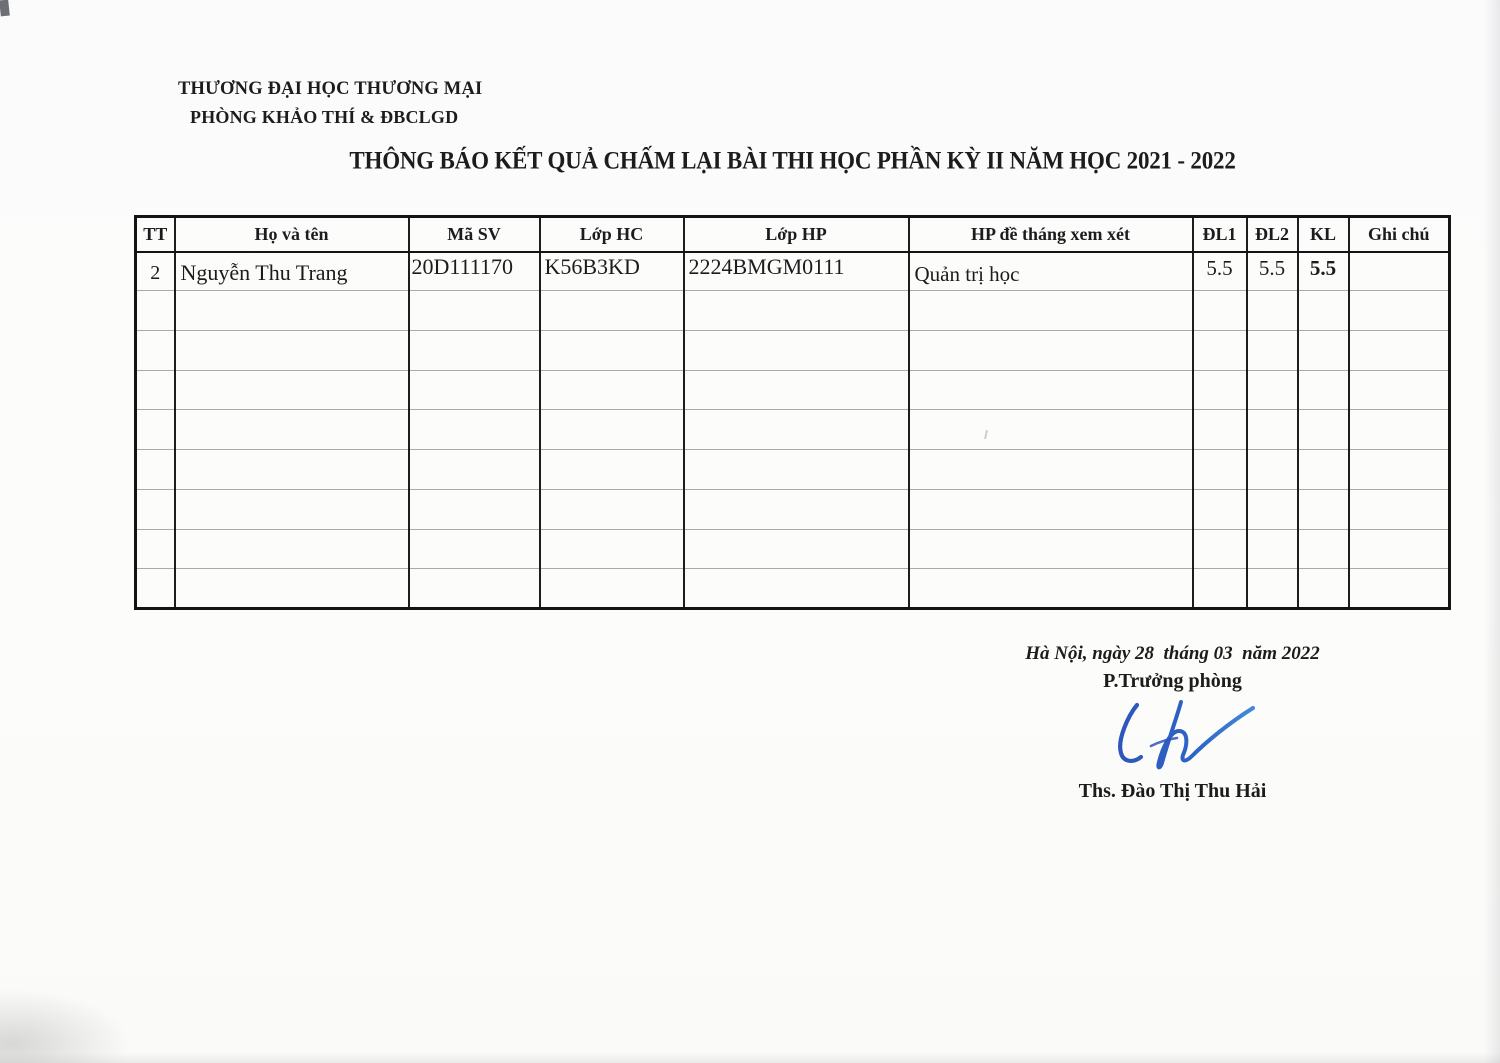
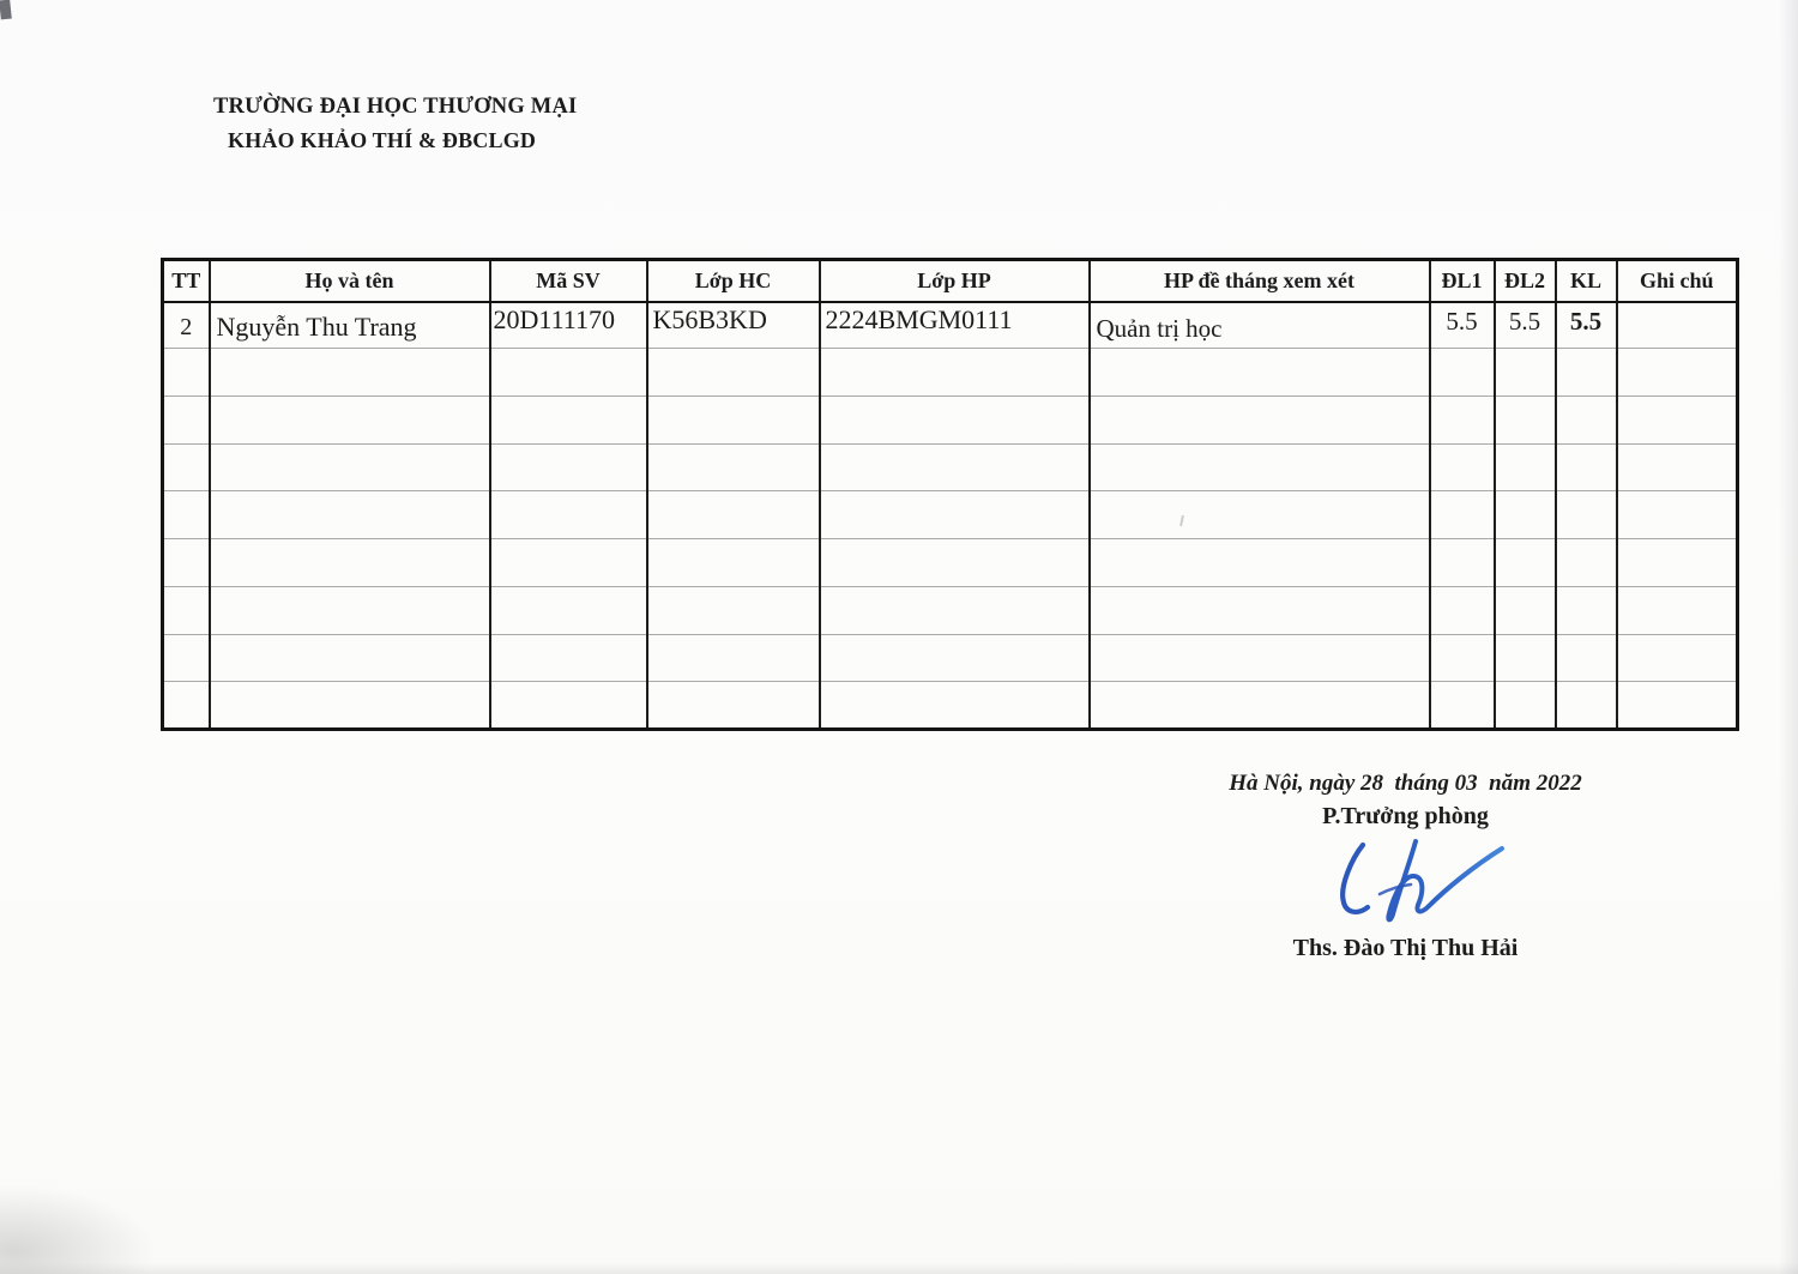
- THƯƠNG ĐẠI HỌC THƯƠNG MẠI
+ TRƯỜNG ĐẠI HỌC THƯƠNG MẠI
- PHÒNG KHẢO THÍ & ĐBCLGD
+ KHẢO KHẢO THÍ & ĐBCLGD
- THÔNG BÁO KẾT QUẢ CHẤM LẠI BÀI THI HỌC PHẦN KỲ II NĂM HỌC 2021 - 2022
  TT	Họ và tên	Mã SV	Lớp HC	Lớp HP	HP đề tháng xem xét	ĐL1	ĐL2	KL	Ghi chú
  2	Nguyễn Thu Trang	20D111170	K56B3KD	2224BMGM0111	Quản trị học	5.5	5.5	5.5
  Hà Nội, ngày 28 tháng 03 năm 2022
  P.Trưởng phòng
  Ths. Đào Thị Thu Hải
